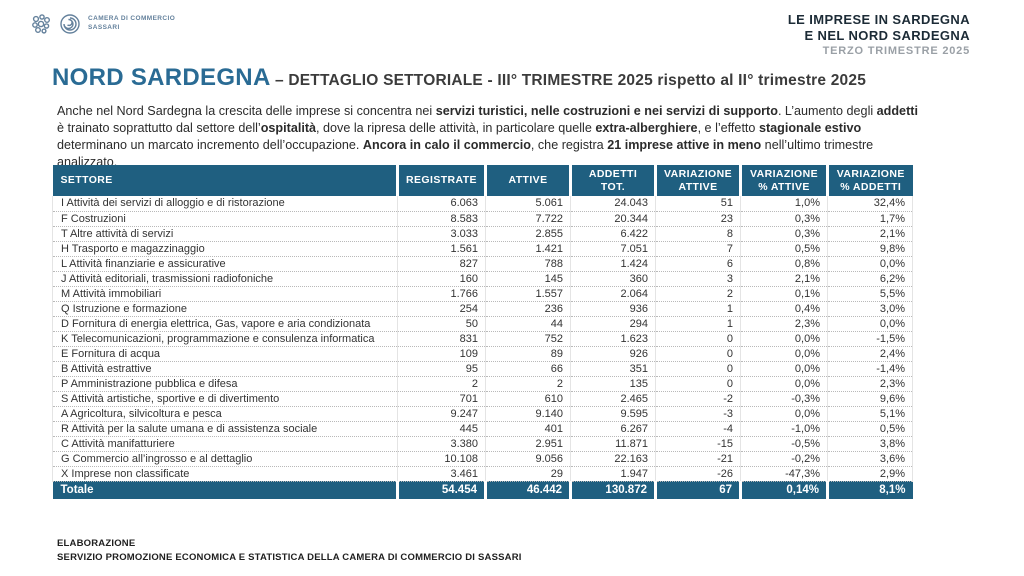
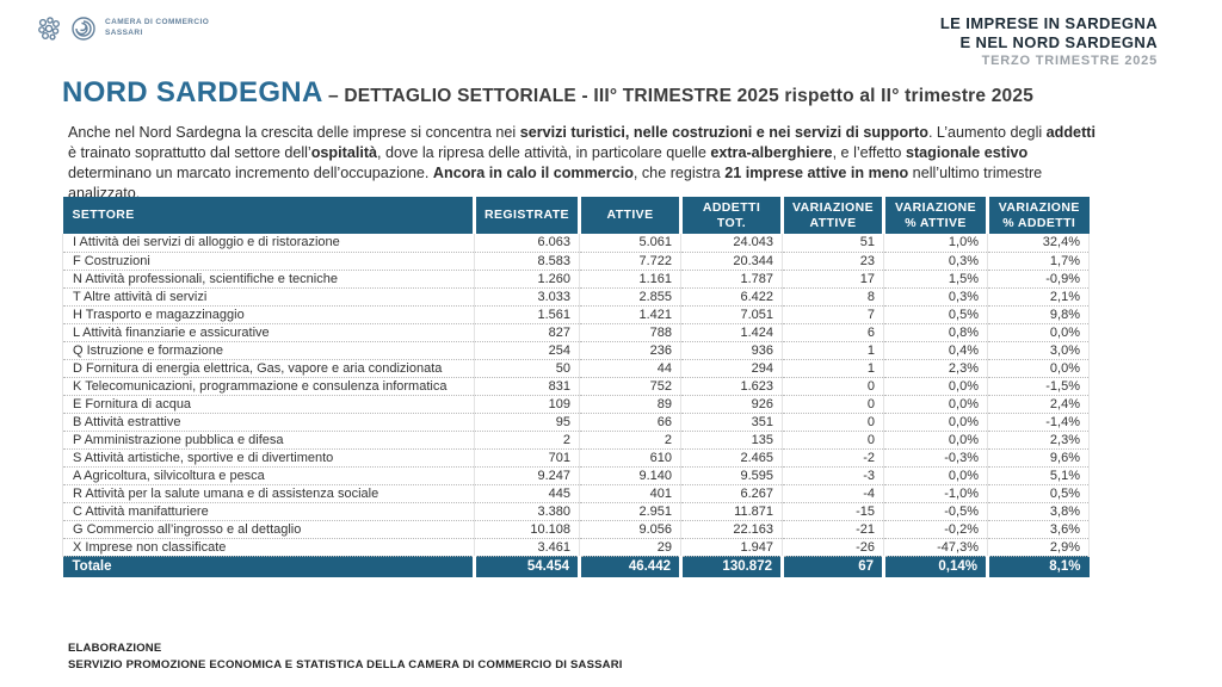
  LE IMPRESE IN SARDEGNA
  E NEL NORD SARDEGNA
  TERZO TRIMESTRE 2025
  NORD SARDEGNA – DETTAGLIO SETTORIALE - III° TRIMESTRE 2025 rispetto al II° trimestre 2025
  Anche nel Nord Sardegna la crescita delle imprese si concentra nei servizi turistici, nelle costruzioni e nei servizi di supporto. L’aumento degli addetti è trainato soprattutto dal settore dell’ospitalità, dove la ripresa delle attività, in particolare quelle extra-alberghiere, e l’effetto stagionale estivo determinano un marcato incremento dell’occupazione. Ancora in calo il commercio, che registra 21 imprese attive in meno nell’ultimo trimestre analizzato.
  SETTORE	REGISTRATE	ATTIVE	ADDETTI TOT.	VARIAZIONE ATTIVE	VARIAZIONE % ATTIVE	VARIAZIONE % ADDETTI
  I Attività dei servizi di alloggio e di ristorazione	6.063	5.061	24.043	51	1,0%	32,4%
  F Costruzioni	8.583	7.722	20.344	23	0,3%	1,7%
+ N Attività professionali, scientifiche e tecniche	1.260	1.161	1.787	17	1,5%	-0,9%
  T Altre attività di servizi	3.033	2.855	6.422	8	0,3%	2,1%
  H Trasporto e magazzinaggio	1.561	1.421	7.051	7	0,5%	9,8%
  L Attività finanziarie e assicurative	827	788	1.424	6	0,8%	0,0%
- J Attività editoriali, trasmissioni radiofoniche	160	145	360	3	2,1%	6,2%
- M Attività immobiliari	1.766	1.557	2.064	2	0,1%	5,5%
  Q Istruzione e formazione	254	236	936	1	0,4%	3,0%
  D Fornitura di energia elettrica, Gas, vapore e aria condizionata	50	44	294	1	2,3%	0,0%
  K Telecomunicazioni, programmazione e consulenza informatica	831	752	1.623	0	0,0%	-1,5%
  E Fornitura di acqua	109	89	926	0	0,0%	2,4%
  B Attività estrattive	95	66	351	0	0,0%	-1,4%
  P Amministrazione pubblica e difesa	2	2	135	0	0,0%	2,3%
  S Attività artistiche, sportive e di divertimento	701	610	2.465	-2	-0,3%	9,6%
  A Agricoltura, silvicoltura e pesca	9.247	9.140	9.595	-3	0,0%	5,1%
  R Attività per la salute umana e di assistenza sociale	445	401	6.267	-4	-1,0%	0,5%
  C Attività manifatturiere	3.380	2.951	11.871	-15	-0,5%	3,8%
  G Commercio all’ingrosso e al dettaglio	10.108	9.056	22.163	-21	-0,2%	3,6%
  X Imprese non classificate	3.461	29	1.947	-26	-47,3%	2,9%
  Totale	54.454	46.442	130.872	67	0,14%	8,1%
  ELABORAZIONE
  SERVIZIO PROMOZIONE ECONOMICA E STATISTICA DELLA CAMERA DI COMMERCIO DI SASSARI
